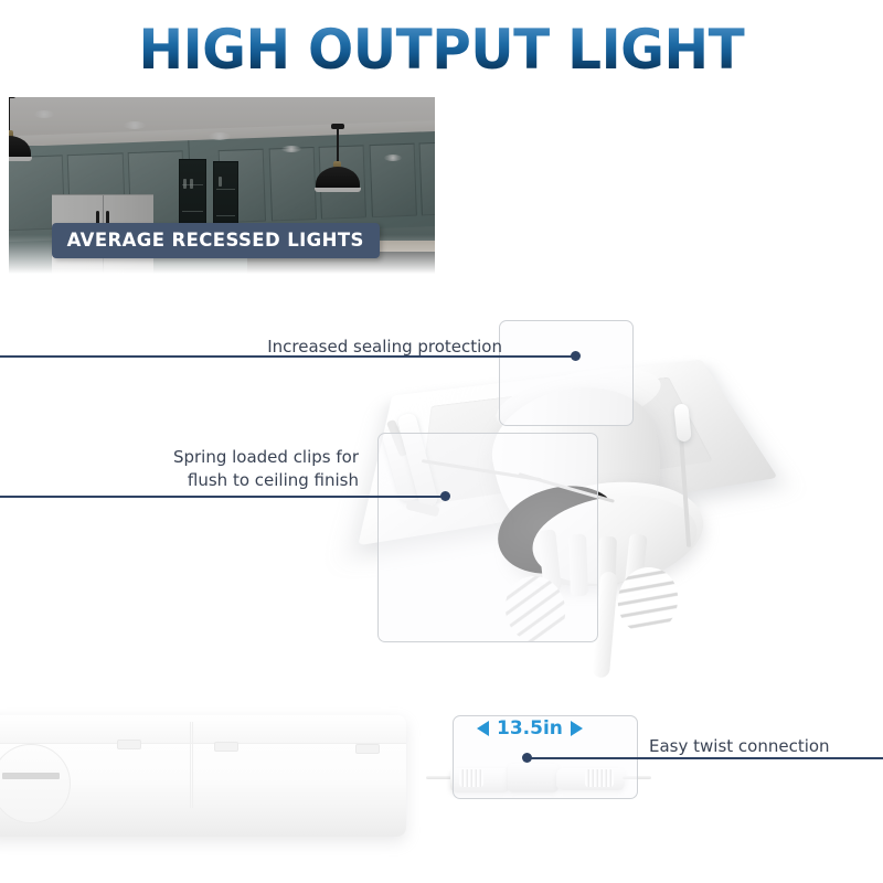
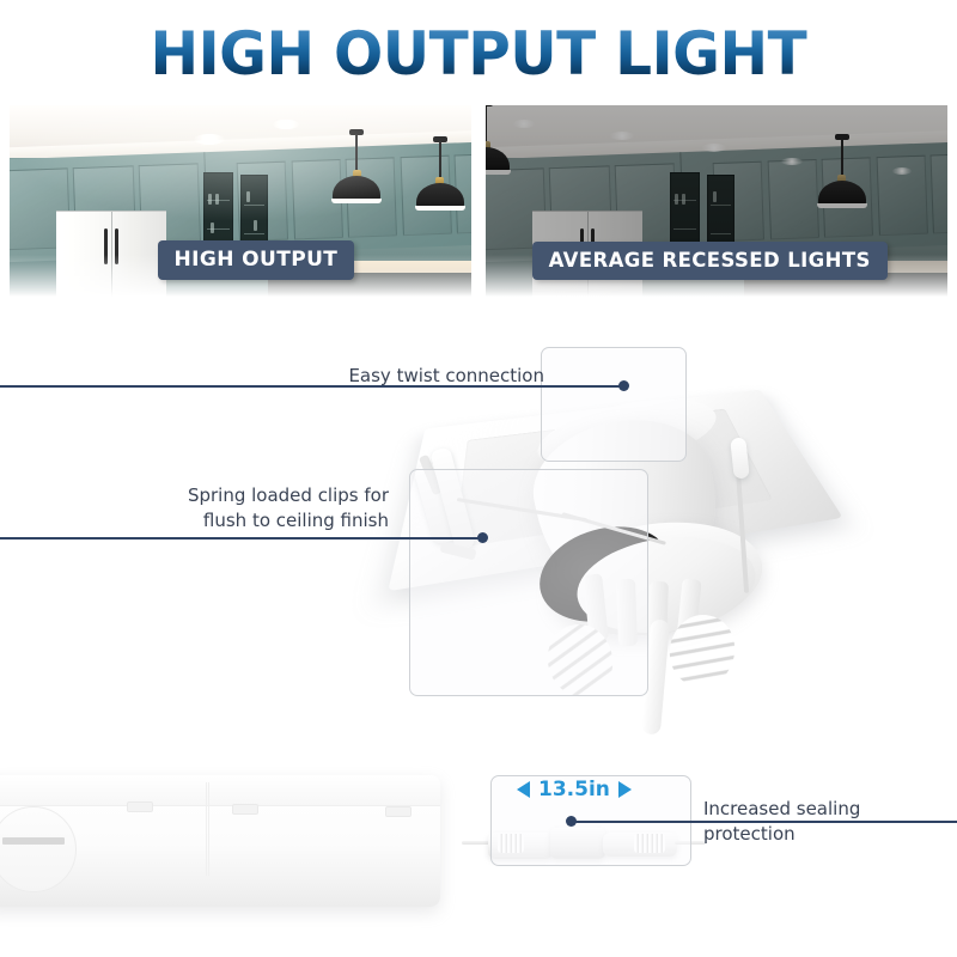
  HIGH OUTPUT LIGHT
+ HIGH OUTPUT
  AVERAGE RECESSED LIGHTS
- Increased sealing protection
+ Easy twist connection
  Spring loaded clips for
  flush to ceiling finish
- Easy twist connection
+ Increased sealing protection
  13.5in
